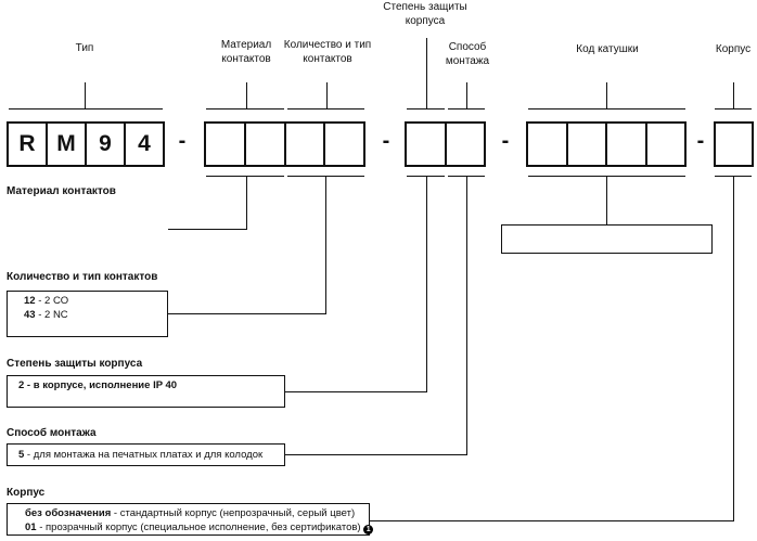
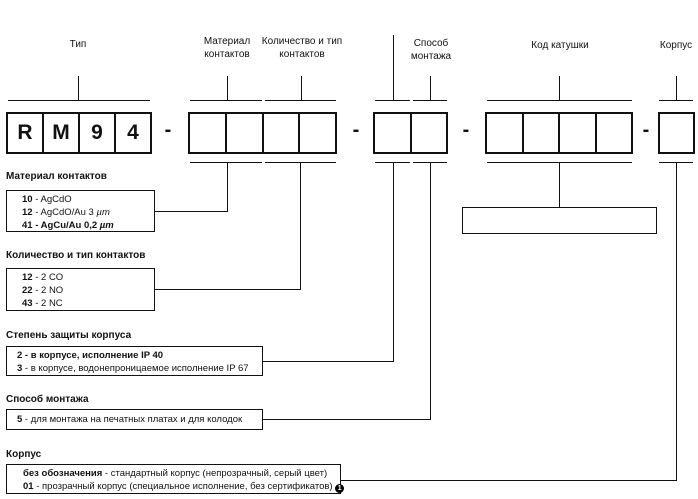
  Тип
  Материал
  контактов
  Количество и тип
  контактов
- Степень защиты
- корпуса
  Способ
  монтажа
  Код катушки
  Корпус
  R
  M
  9
  4
  -
  -
  -
  -
  Материал контактов
+ 10 - AgCdO
+ 12 - AgCdO/Au 3 µm
+ 41 - AgCu/Au 0,2 µm
  Количество и тип контактов
  12 - 2 CO
+ 22 - 2 NO
  43 - 2 NC
  Степень защиты корпуса
  2 - в корпусе, исполнение IP 40
+ 3 - в корпусе, водонепроницаемое исполнение IP 67
  Способ монтажа
  5 - для монтажа на печатных платах и для колодок
  Корпус
  без обозначения - стандартный корпус (непрозрачный, серый цвет)
  01 - прозрачный корпус (специальное исполнение, без сертификатов)
